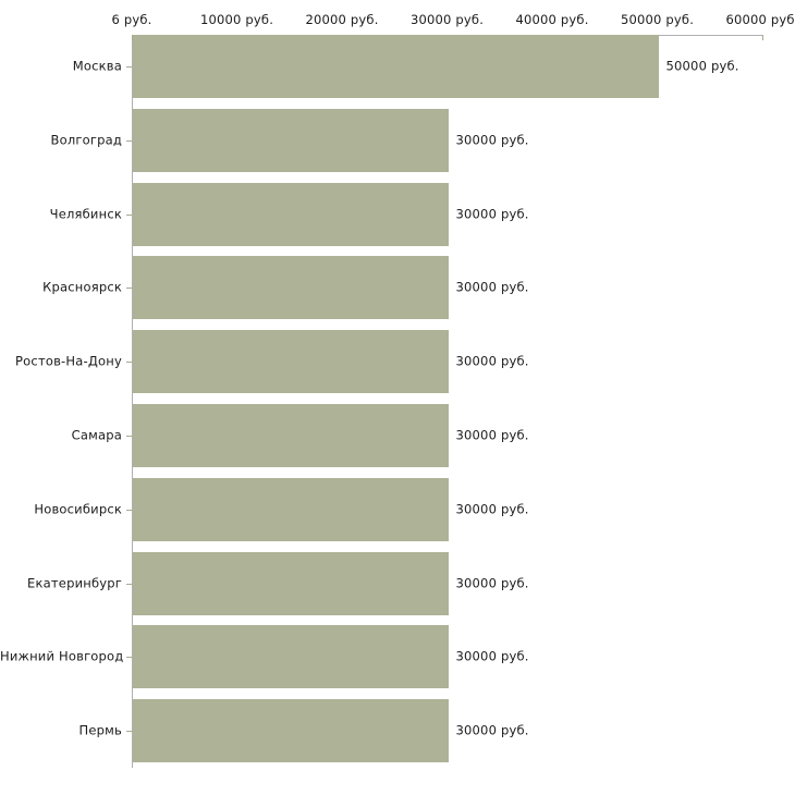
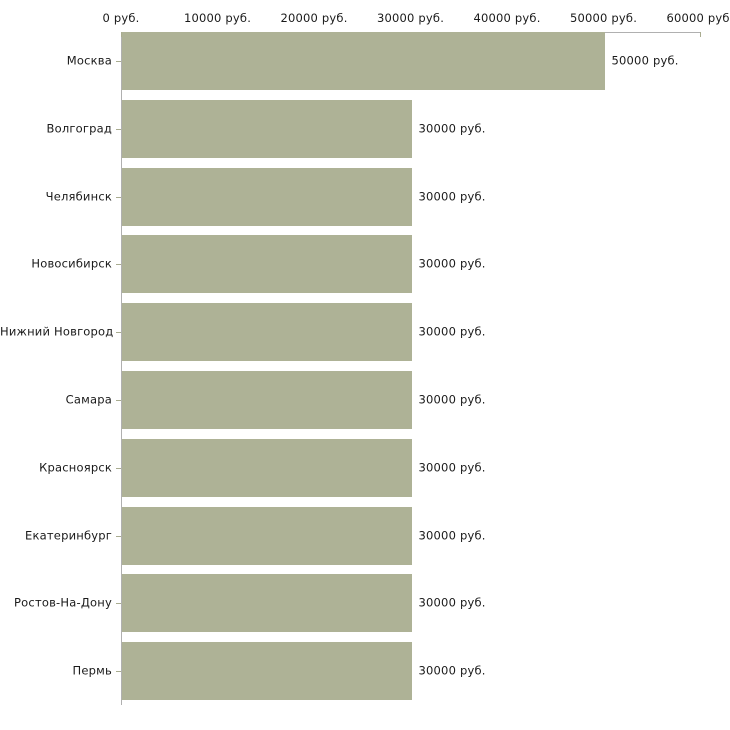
- 6 руб.
+ 0 руб.
  10000 руб.
  20000 руб.
  30000 руб.
  40000 руб.
  50000 руб.
  60000 руб
  Москва
  Волгоград
  Челябинск
- Красноярск
+ Новосибирск
- Ростов-На-Дону
+ Нижний Новгород
  Самара
- Новосибирск
+ Красноярск
  Екатеринбург
- Нижний Новгород
+ Ростов-На-Дону
  Пермь
  50000 руб.
  30000 руб.
  30000 руб.
  30000 руб.
  30000 руб.
  30000 руб.
  30000 руб.
  30000 руб.
  30000 руб.
  30000 руб.
